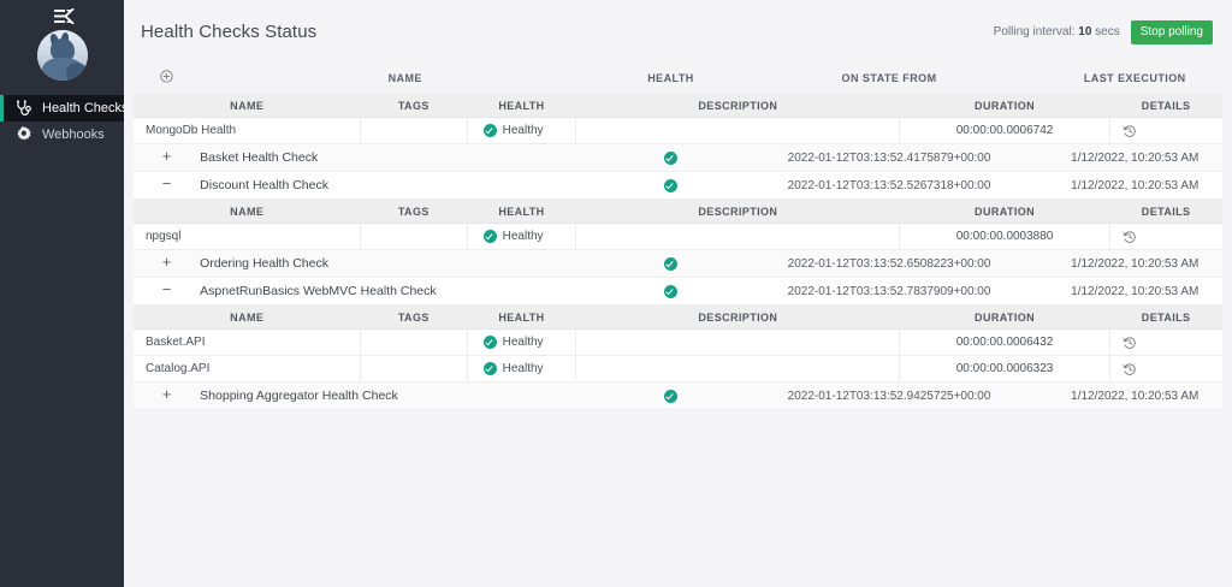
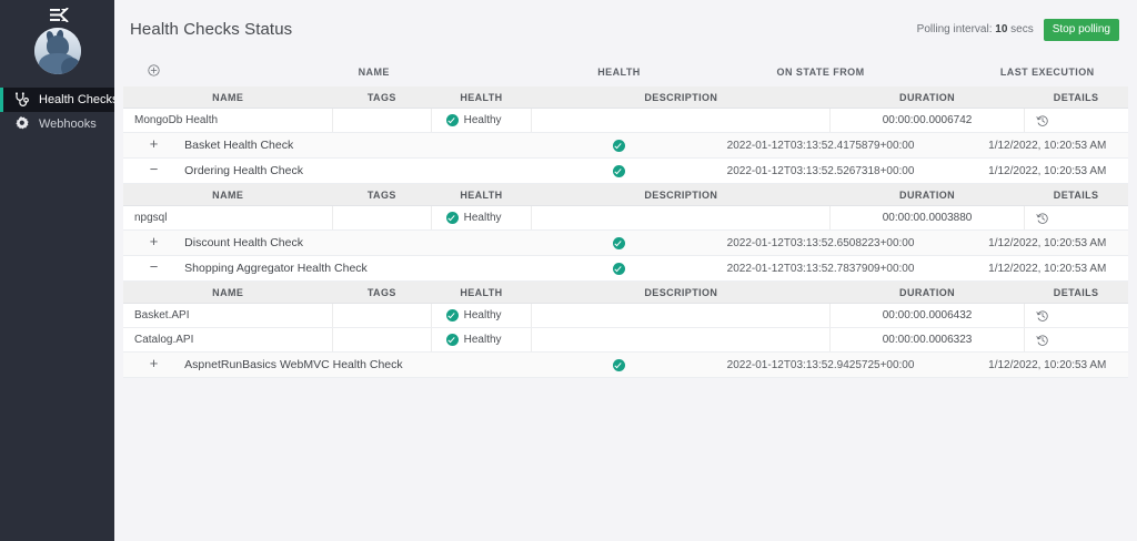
  Health Check
  Webhooks
  Health Checks Status
  Polling interval: 10 secs
  Stop polling
  	NAME	HEALTH	ON STATE FROM	LAST EXECUTION
  NAME	TAGS	HEALTH	DESCRIPTION	DURATION	DETAILS
  MongoDb Health		Healthy		00:00:00.0006742
  +	Basket Health Check		2022-01-12T03:13:52.4175879+00:00	1/12/2022, 10:20:53 AM
- −	Discount Health Check		2022-01-12T03:13:52.5267318+00:00	1/12/2022, 10:20:53 AM
+ −	Ordering Health Check		2022-01-12T03:13:52.5267318+00:00	1/12/2022, 10:20:53 AM
  NAME	TAGS	HEALTH	DESCRIPTION	DURATION	DETAILS
  npgsql		Healthy		00:00:00.0003880
- +	Ordering Health Check		2022-01-12T03:13:52.6508223+00:00	1/12/2022, 10:20:53 AM
+ +	Discount Health Check		2022-01-12T03:13:52.6508223+00:00	1/12/2022, 10:20:53 AM
- −	AspnetRunBasics WebMVC Health Check		2022-01-12T03:13:52.7837909+00:00	1/12/2022, 10:20:53 AM
+ −	Shopping Aggregator Health Check		2022-01-12T03:13:52.7837909+00:00	1/12/2022, 10:20:53 AM
  NAME	TAGS	HEALTH	DESCRIPTION	DURATION	DETAILS
  Basket.API		Healthy		00:00:00.0006432
  Catalog.API		Healthy		00:00:00.0006323
- +	Shopping Aggregator Health Check		2022-01-12T03:13:52.9425725+00:00	1/12/2022, 10:20:53 AM
+ +	AspnetRunBasics WebMVC Health Check		2022-01-12T03:13:52.9425725+00:00	1/12/2022, 10:20:53 AM
